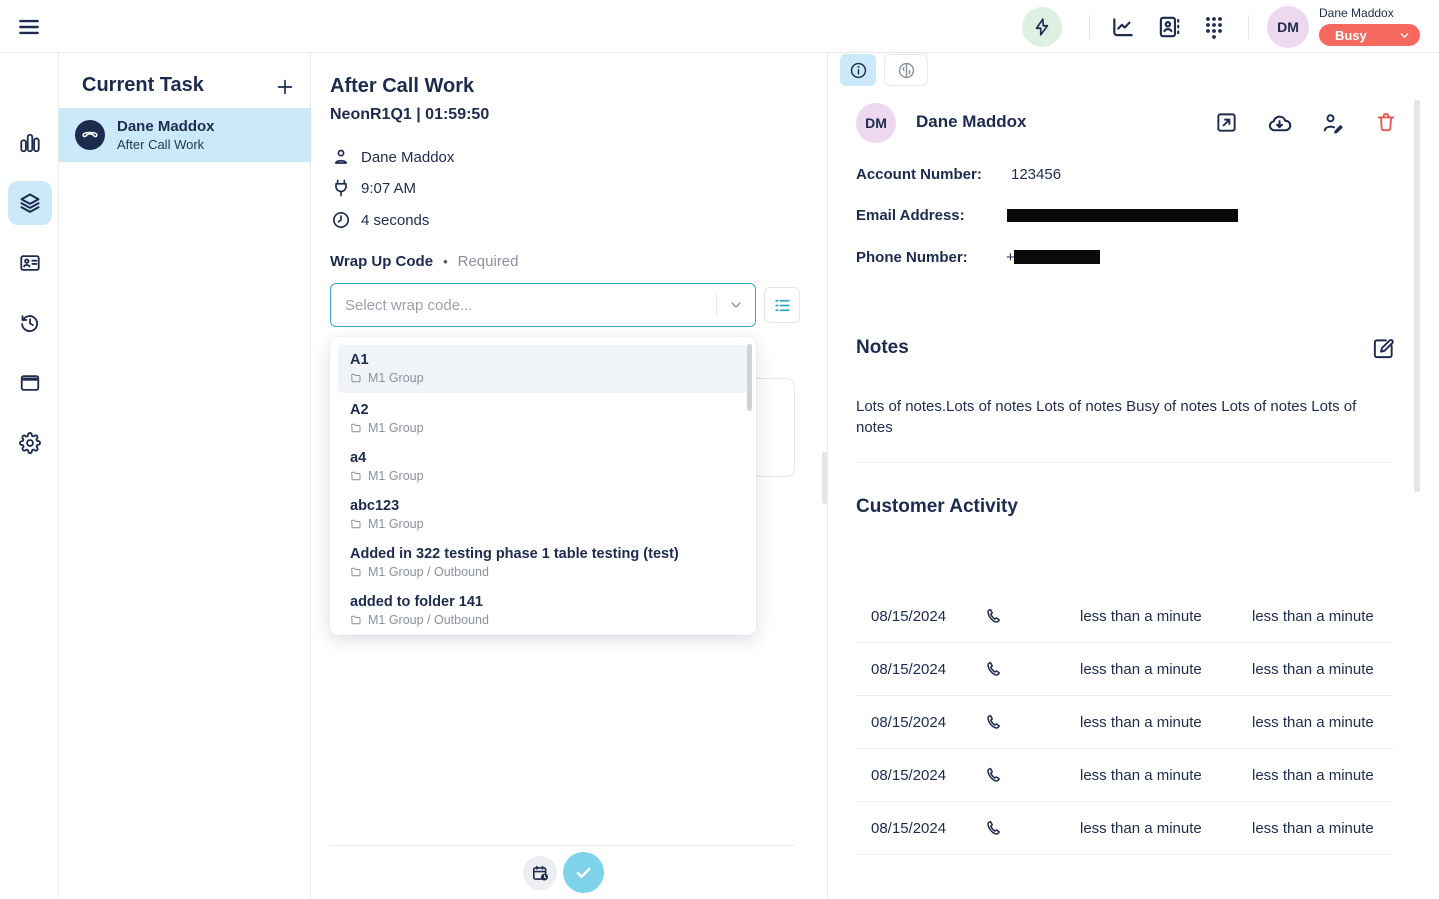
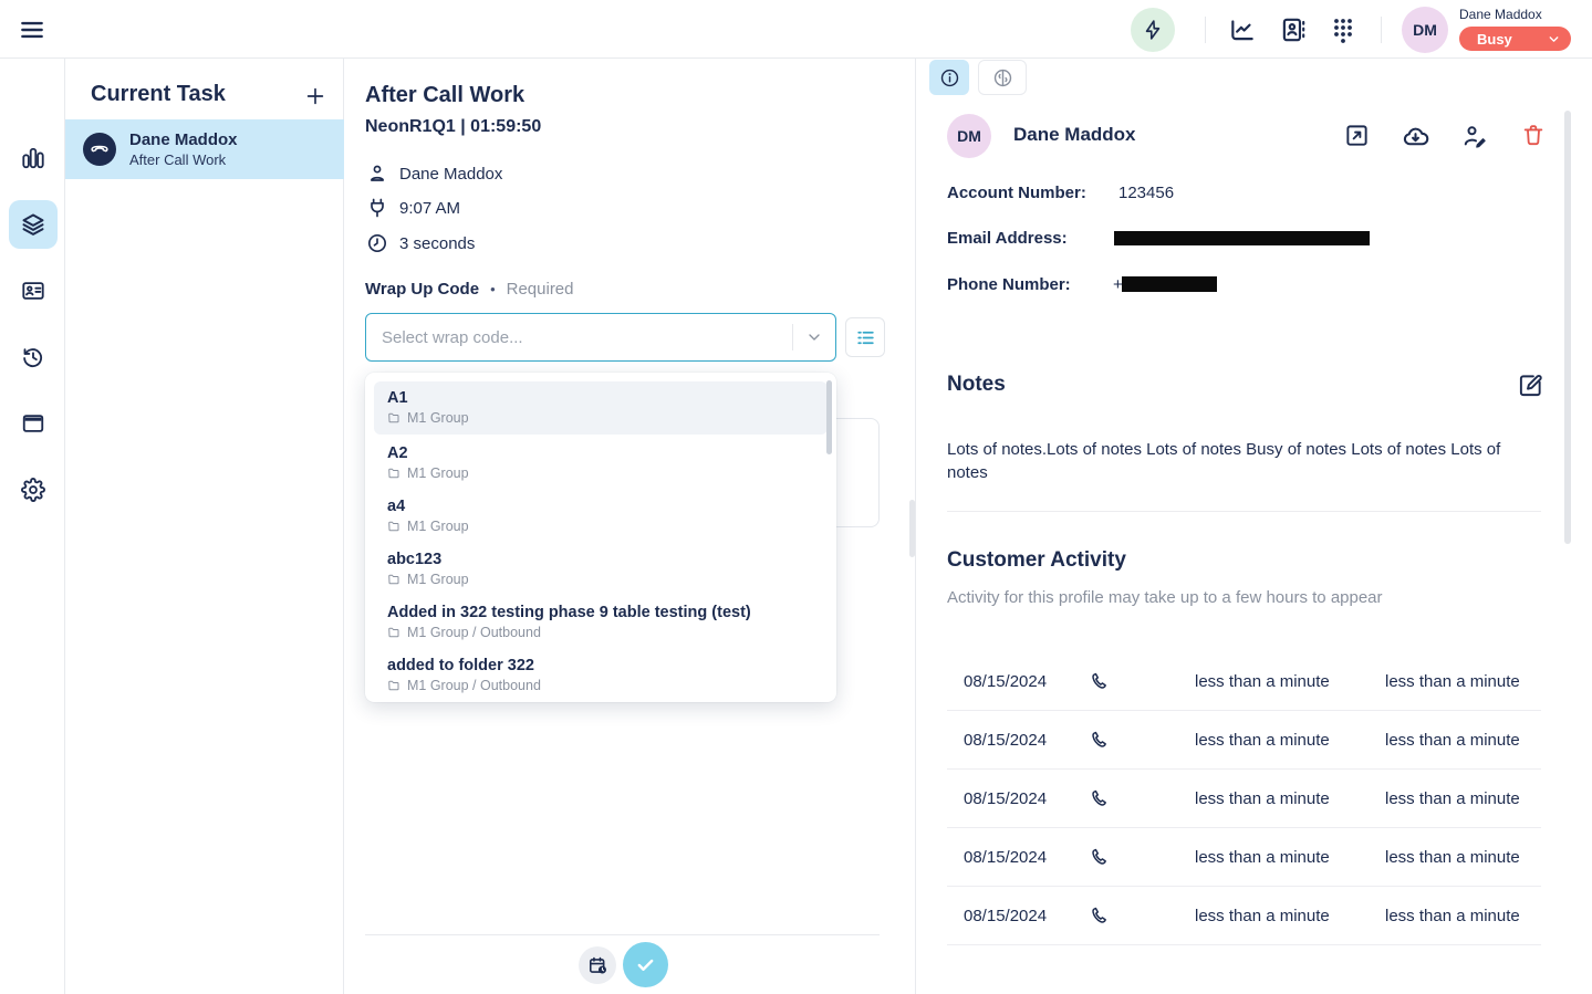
  DM
  Dane Maddox
  Busy
  Current Task
  Dane Maddox
  After Call Work
  After Call Work
  NeonR1Q1 | 01:59:50
  Dane Maddox
  9:07 AM
- 4 seconds
+ 3 seconds
  Wrap Up Code
  •
  Required
  Select wrap code...
  A1
  M1 Group
  A2
  M1 Group
  a4
  M1 Group
  abc123
  M1 Group
- Added in 322 testing phase 1 table testing (test)
+ Added in 322 testing phase 9 table testing (test)
  M1 Group / Outbound
- added to folder 141
+ added to folder 322
  M1 Group / Outbound
  DM
  Dane Maddox
  Account Number:
  123456
  Email Address:
  Phone Number:
  +
  Notes
  Lots of notes.Lots of notes Lots of notes Busy of notes Lots of notes Lots of notes
  Customer Activity
+ Activity for this profile may take up to a few hours to appear
  08/15/2024
  less than a minute
  less than a minute
  08/15/2024
  less than a minute
  less than a minute
  08/15/2024
  less than a minute
  less than a minute
  08/15/2024
  less than a minute
  less than a minute
  08/15/2024
  less than a minute
  less than a minute
